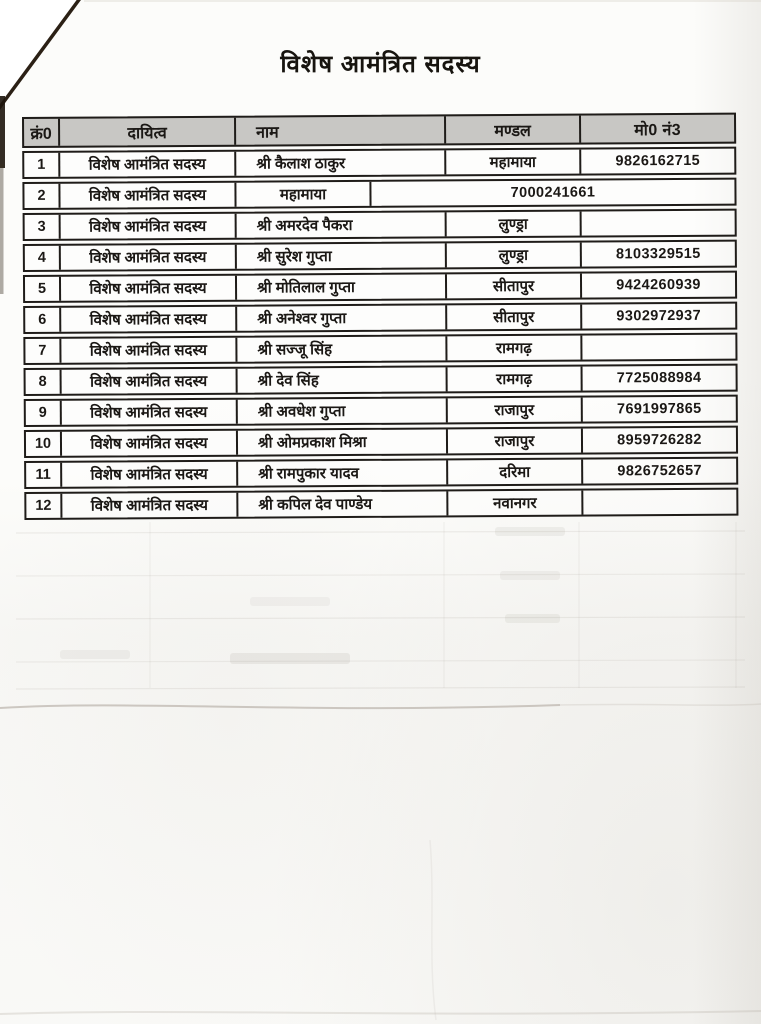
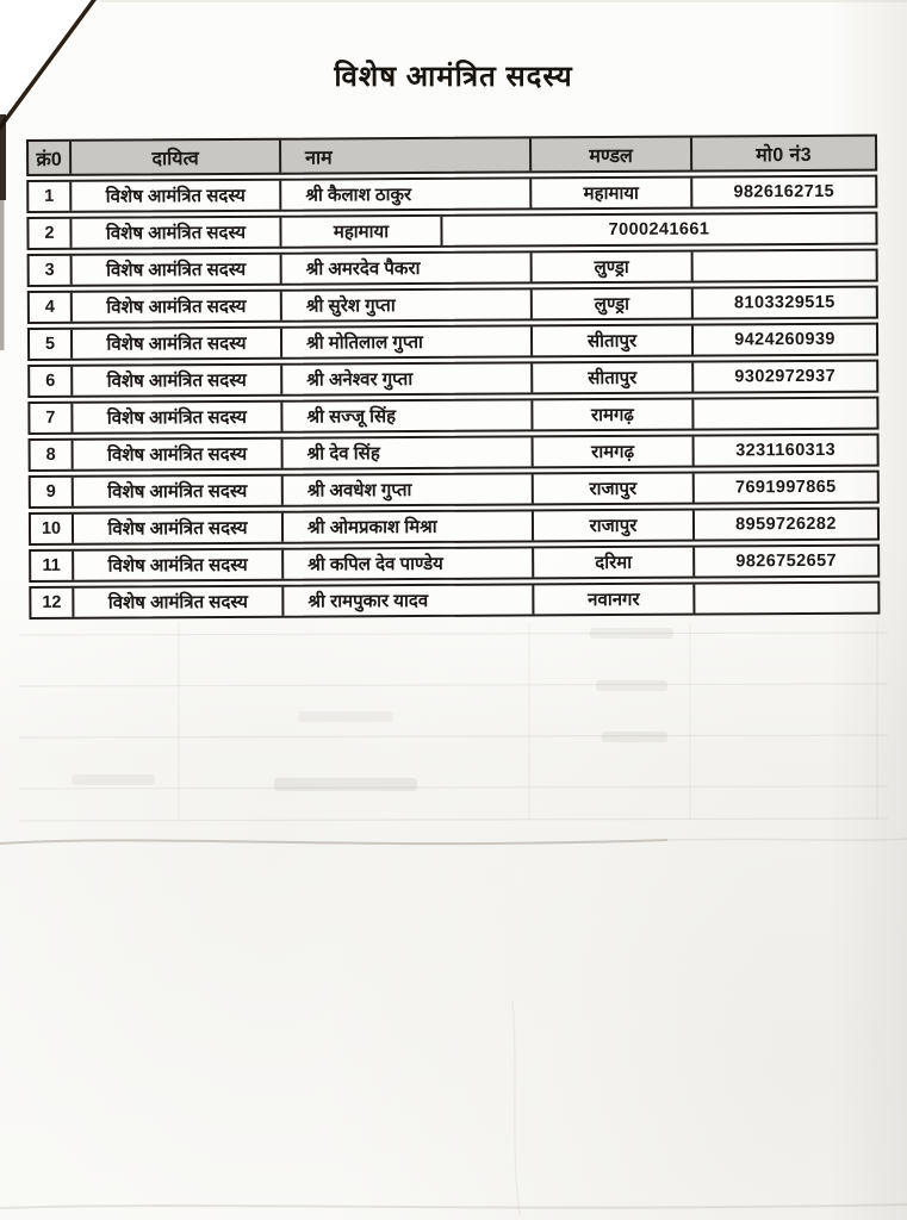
  विशेष आमंत्रित सदस्य
  क्रं0
  दायित्व
  नाम
  मण्डल
  मो0 नं3
  1
  विशेष आमंत्रित सदस्य
  श्री कैलाश ठाकुर
  महामाया
  9826162715
  2
  विशेष आमंत्रित सदस्य
  महामाया
  7000241661
  3
  विशेष आमंत्रित सदस्य
  श्री अमरदेव पैकरा
  लुण्ड्रा
  4
  विशेष आमंत्रित सदस्य
  श्री सुरेश गुप्ता
  लुण्ड्रा
  8103329515
  5
  विशेष आमंत्रित सदस्य
  श्री मोतिलाल गुप्ता
  सीतापुर
  9424260939
  6
  विशेष आमंत्रित सदस्य
  श्री अनेश्वर गुप्ता
  सीतापुर
  9302972937
  7
  विशेष आमंत्रित सदस्य
  श्री सज्जू सिंह
  रामगढ़
  8
  विशेष आमंत्रित सदस्य
  श्री देव सिंह
  रामगढ़
- 7725088984
+ 3231160313
  9
  विशेष आमंत्रित सदस्य
  श्री अवधेश गुप्ता
  राजापुर
  7691997865
  10
  विशेष आमंत्रित सदस्य
  श्री ओमप्रकाश मिश्रा
  राजापुर
  8959726282
  11
  विशेष आमंत्रित सदस्य
- श्री रामपुकार यादव
+ श्री कपिल देव पाण्डेय
  दरिमा
  9826752657
  12
  विशेष आमंत्रित सदस्य
- श्री कपिल देव पाण्डेय
+ श्री रामपुकार यादव
  नवानगर
